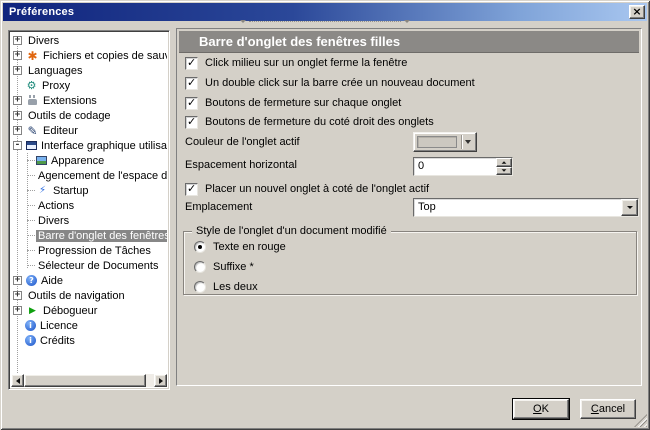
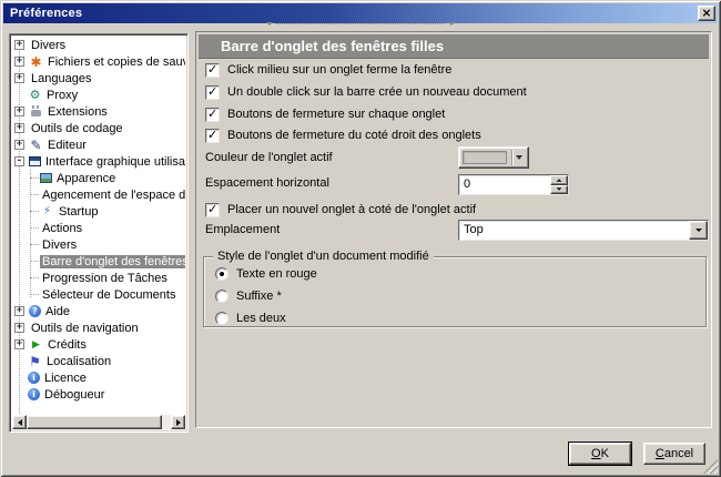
  Préférences
  ×
  +
  Divers
  +
  ✱
  Fichiers et copies de sau
  +
  Languages
  ⚙
  Proxy
  +
  Extensions
  +
  Outils de codage
  +
  ✎
  Editeur
  -
  Interface graphique utilisa
  Apparence
  Agencement de l'espace d
  ⚡
  Startup
  Actions
  Divers
  Barre d'onglet des fenêtres
  Progression de Tâches
  Sélecteur de Documents
  +
  ?
  Aide
  +
  Outils de navigation
  +
  ▶
- Débogueur
+ Crédits
+ ⚑
+ Localisation
  i
  Licence
  i
- Crédits
+ Débogueur
  Barre d'onglet des fenêtres filles
  ✓
  Click milieu sur un onglet ferme la fenêtre
  ✓
  Un double click sur la barre crée un nouveau document
  ✓
  Boutons de fermeture sur chaque onglet
  ✓
  Boutons de fermeture du coté droit des onglets
  Couleur de l'onglet actif
  Espacement horizontal
  0
  ✓
  Placer un nouvel onglet à coté de l'onglet actif
  Emplacement
  Top
  Style de l'onglet d'un document modifié
  Texte en rouge
  Suffixe *
  Les deux
  OK
  Cancel
